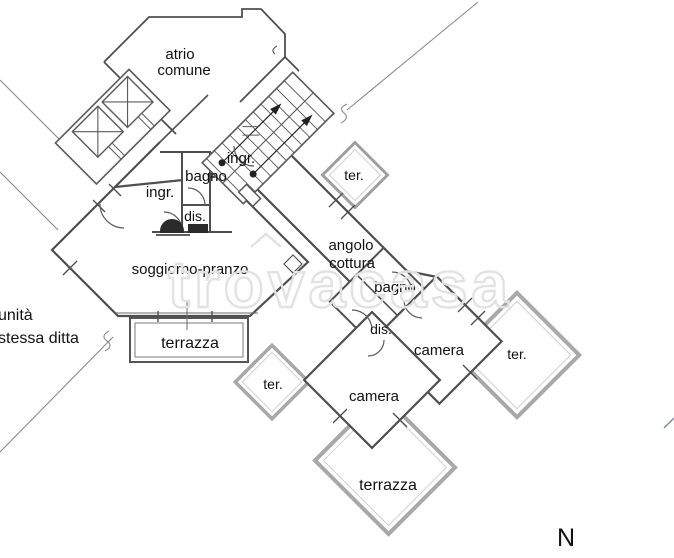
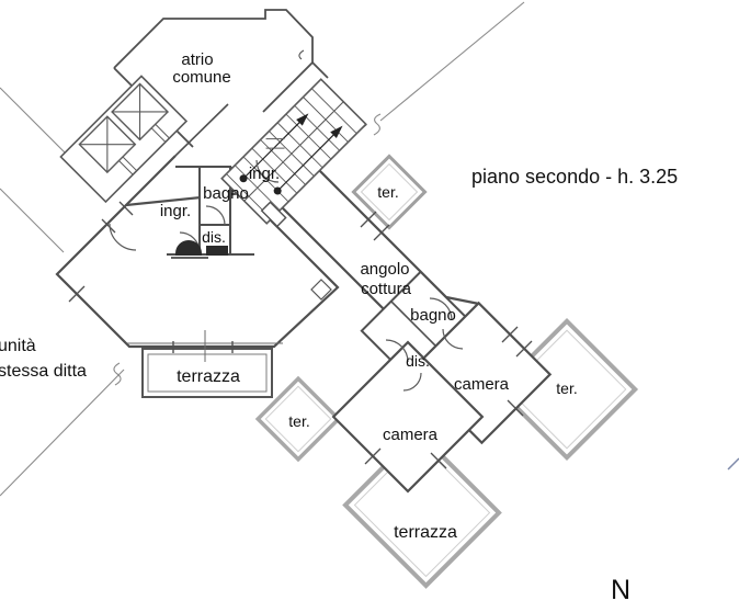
  atrio
  comune
  ingr.
  ter.
  ingr.
  bagno
  dis.
- soggiorno-pranzo
  angolo
  cottura
  bagno
  dis.
  camera
  ter.
  camera
  ter.
  terrazza
  terrazza
+ piano secondo - h. 3.25
  unità
  stessa ditta
  N
- trovacasa
